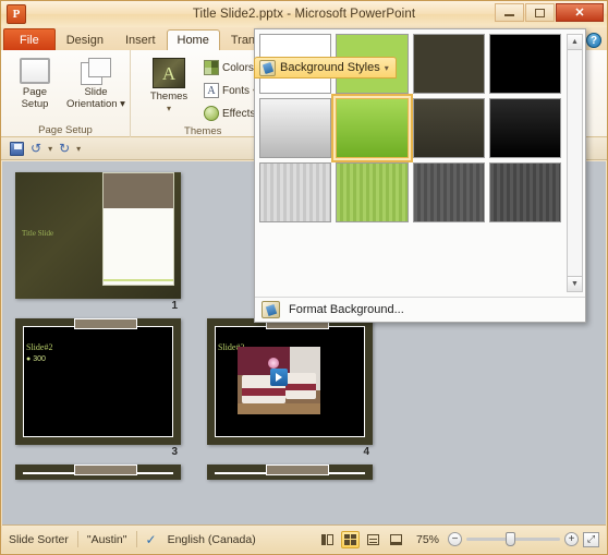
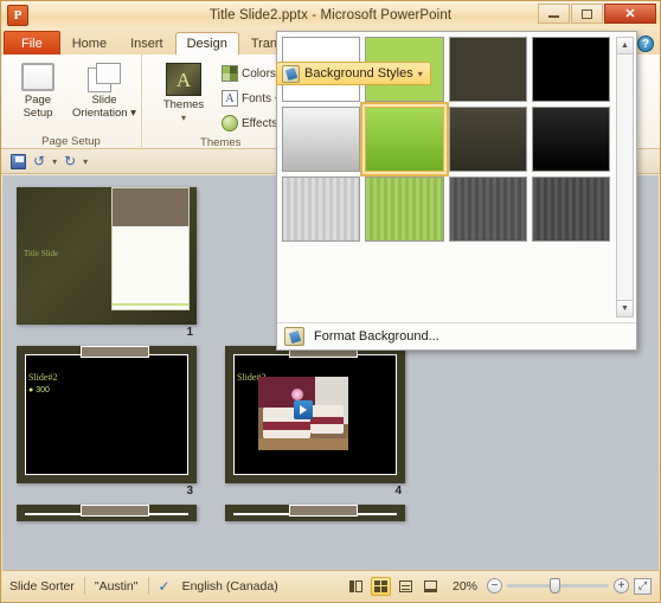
  P
  Title Slide2.pptx - Microsoft PowerPoint
  ✕
  File
- Design
+ Home
  Insert
- Home
+ Design
  ?
  Page
  Setup
  Slide
  Orientation ▾
  Page Setup
  A
  Themes
  ▾
  Colors
  A
  Fonts
  Effects
  Themes
  Background Styles
  ▾
  ↺
  ▾
  ↻
  ▾
  Title Slide
  1
  Slide#2
  3
  Slide
  4
  Format Background...
  Slide Sorter
  "Austin"
  ✓
  English (Canada)
- 75%
+ 20%
  −
  +
  ⤢
